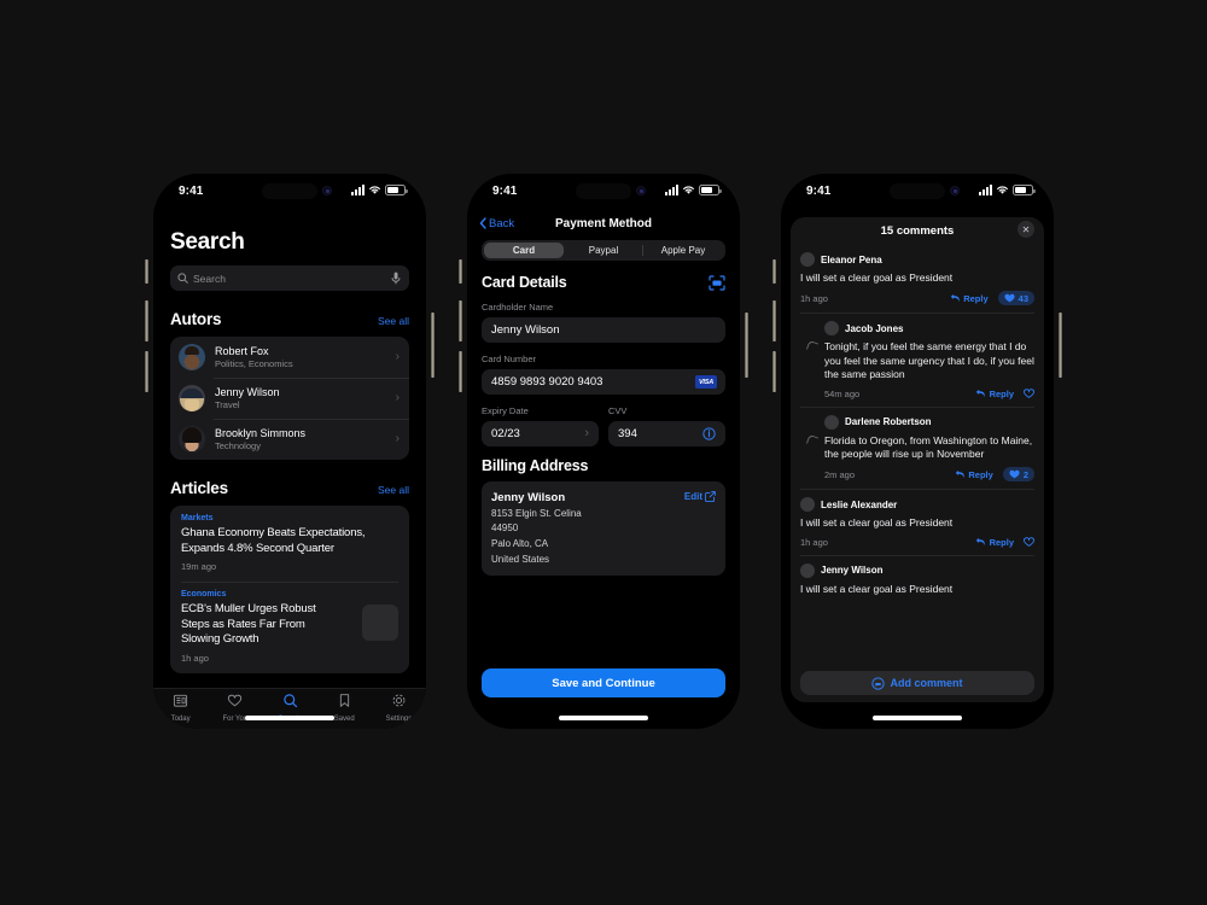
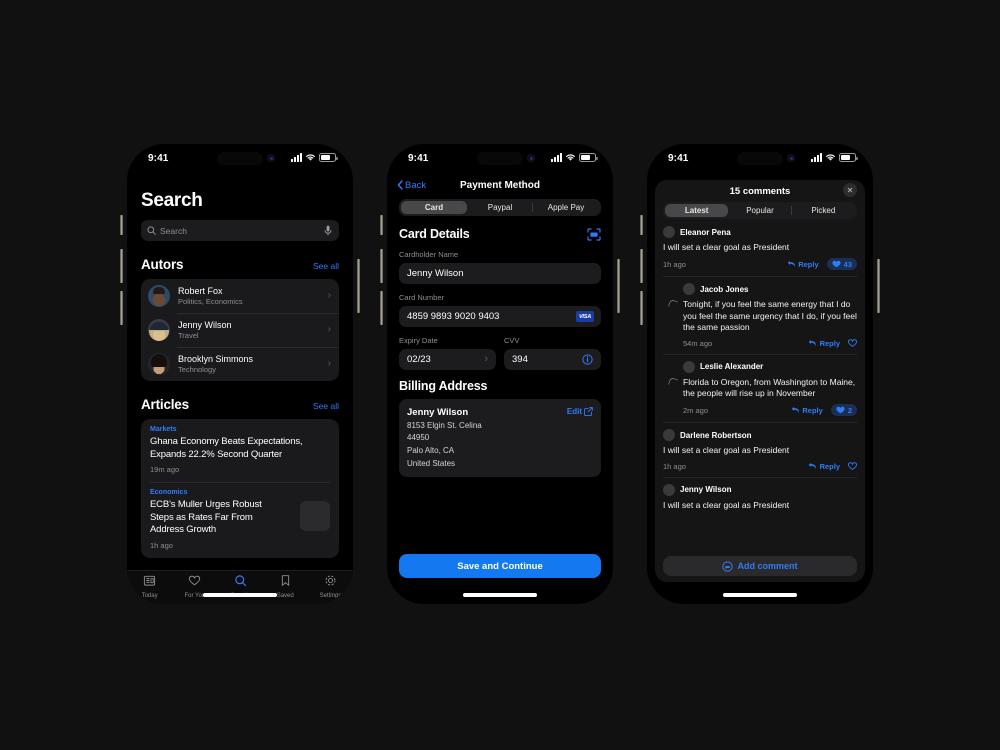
  9:41
  Search
  Search
  Autors
  See all
  Robert Fox
  Politics, Economics
  ›
  Jenny Wilson
  Travel
  ›
  Brooklyn Simmons
  Technology
  ›
  Articles
  See all
- Ghana Economy Beats Expectations, Expands 4.8% Second Quarter
+ Ghana Economy Beats Expectations, Expands 22.2% Second Quarter
  19m ago
- ECB's Muller Urges Robust Steps as Rates Far From Slowing Growth
+ ECB's Muller Urges Robust Steps as Rates Far From Address Growth
  1h ago
  9:41
  Back
  Payment Method
  Card
  Paypal
  Apple Pay
  Card Details
  Cardholder Name
  Jenny Wilson
  Card Number
  4859 9893 9020 9403
  Expiry Date
  02/23
  ›
  CVV
  394
  Billing Address
  Jenny Wilson
  8153 Elgin St. Celina
  44950
  Palo Alto, CA
  United States
  Edit
  Save and Continue
  9:41
  15 comments
  ✕
+ Latest
+ Popular
+ Picked
  Eleanor Pena
  I will set a clear goal as President
  1h ago
  Reply
  43
  Jacob Jones
  Tonight, if you feel the same energy that I do you feel the same urgency that I do, if you feel the same passion
  54m ago
  Reply
- Darlene Robertson
+ Leslie Alexander
  Florida to Oregon, from Washington to Maine, the people will rise up in November
  2m ago
  Reply
  2
- Leslie Alexander
+ Darlene Robertson
  I will set a clear goal as President
  1h ago
  Reply
  Jenny Wilson
  I will set a clear goal as President
  Add comment
